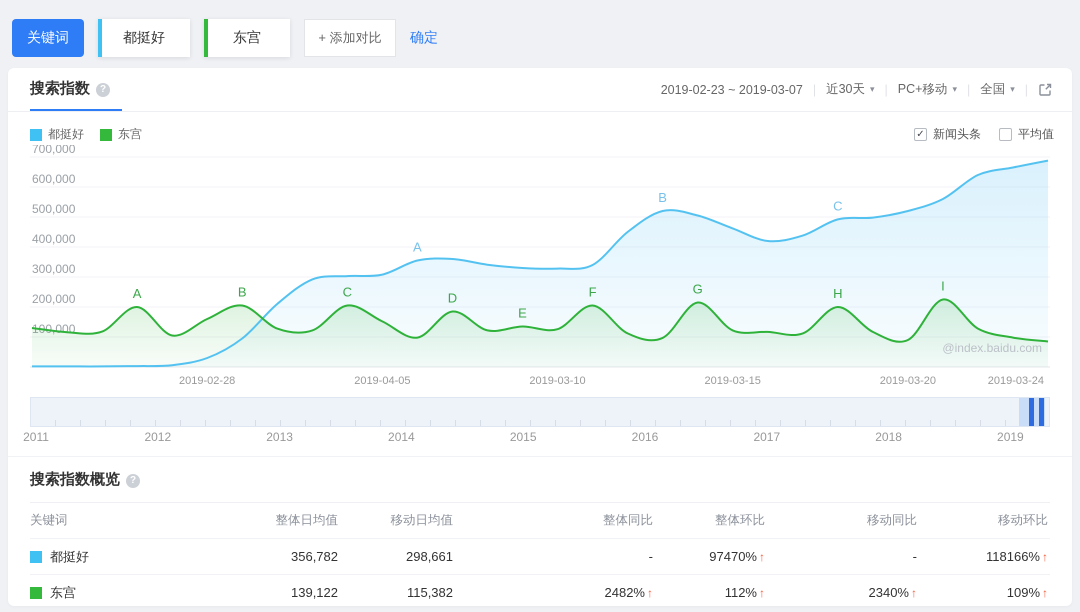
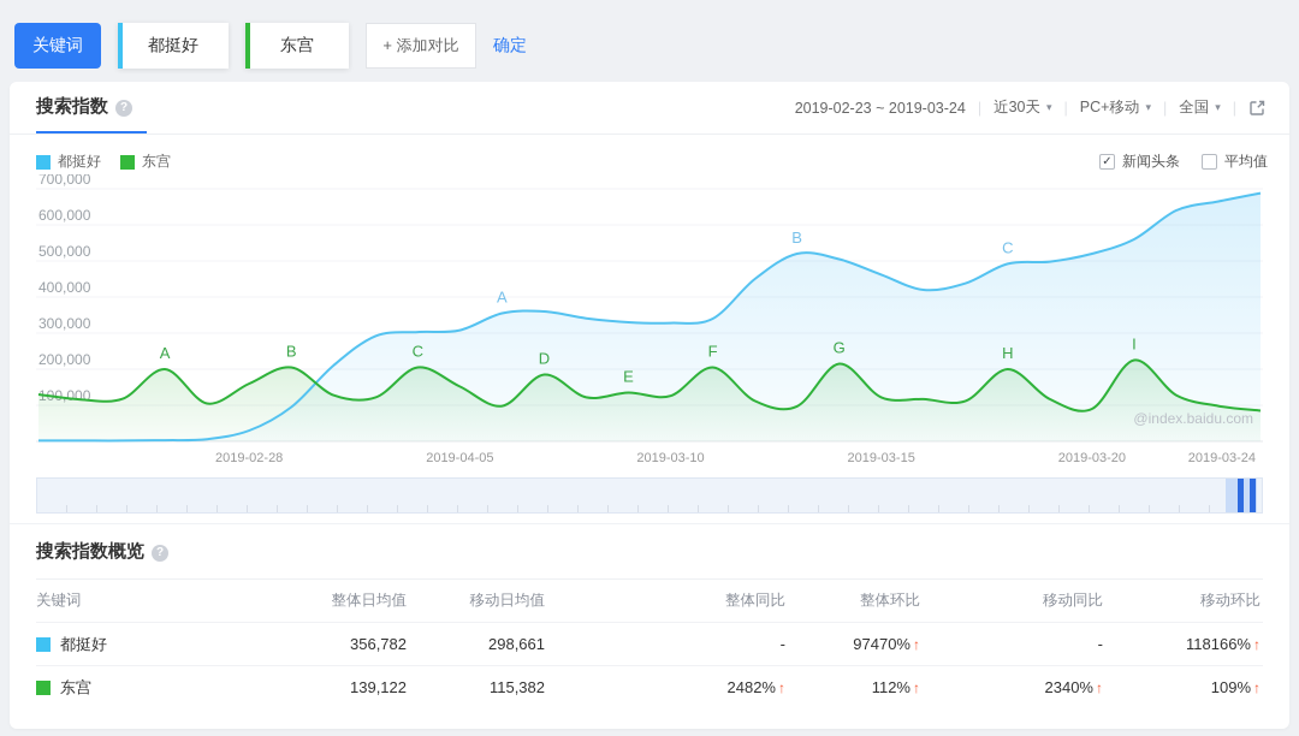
  关键词
  都挺好
  东宫
  + 添加对比
  确定
  搜索指数
  ?
- 2019-02-23 ~ 2019-03-07
+ 2019-02-23 ~ 2019-03-24
  |
  近30天
  ▾
  PC+移动
  ▾
  |
  全国
  ▾
  |
  都挺好
  东宫
  ✓
  新闻头条
  平均值
  0,000
  200,000
  300,000
  400,000
  500,000
  600,000
  700,000
  A
  B
  C
  A
  B
  C
  D
  E
  F
  G
  H
  I
  2019-02-28
  2019-04-05
  2019-03-10
  2019-03-15
  2019-03-20
  2019-03-24
  @index.baidu.com
- 2011
- 2012
- 2013
- 2014
- 2015
- 2016
- 2017
- 2018
- 2019
  搜索指数概览
  ?
  关键词
  整体日均值
  移动日均值
  整体同比
  整体环比
  移动同比
  移动环比
  都挺好
  356,782
  298,661
  -
  97470% ↑
  -
  118166% ↑
  东宫
  139,122
  115,382
  2482% ↑
  112% ↑
  2340% ↑
  109% ↑
